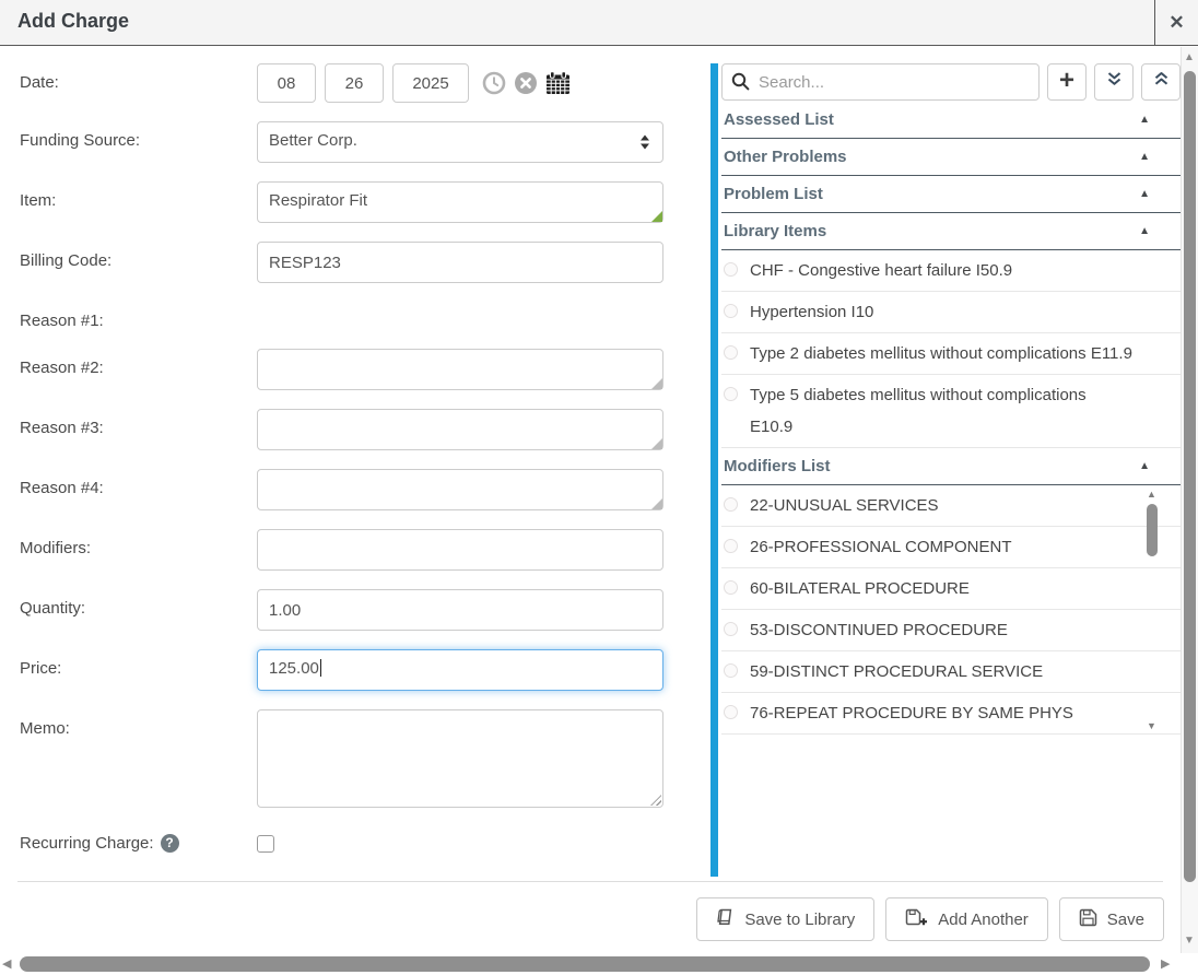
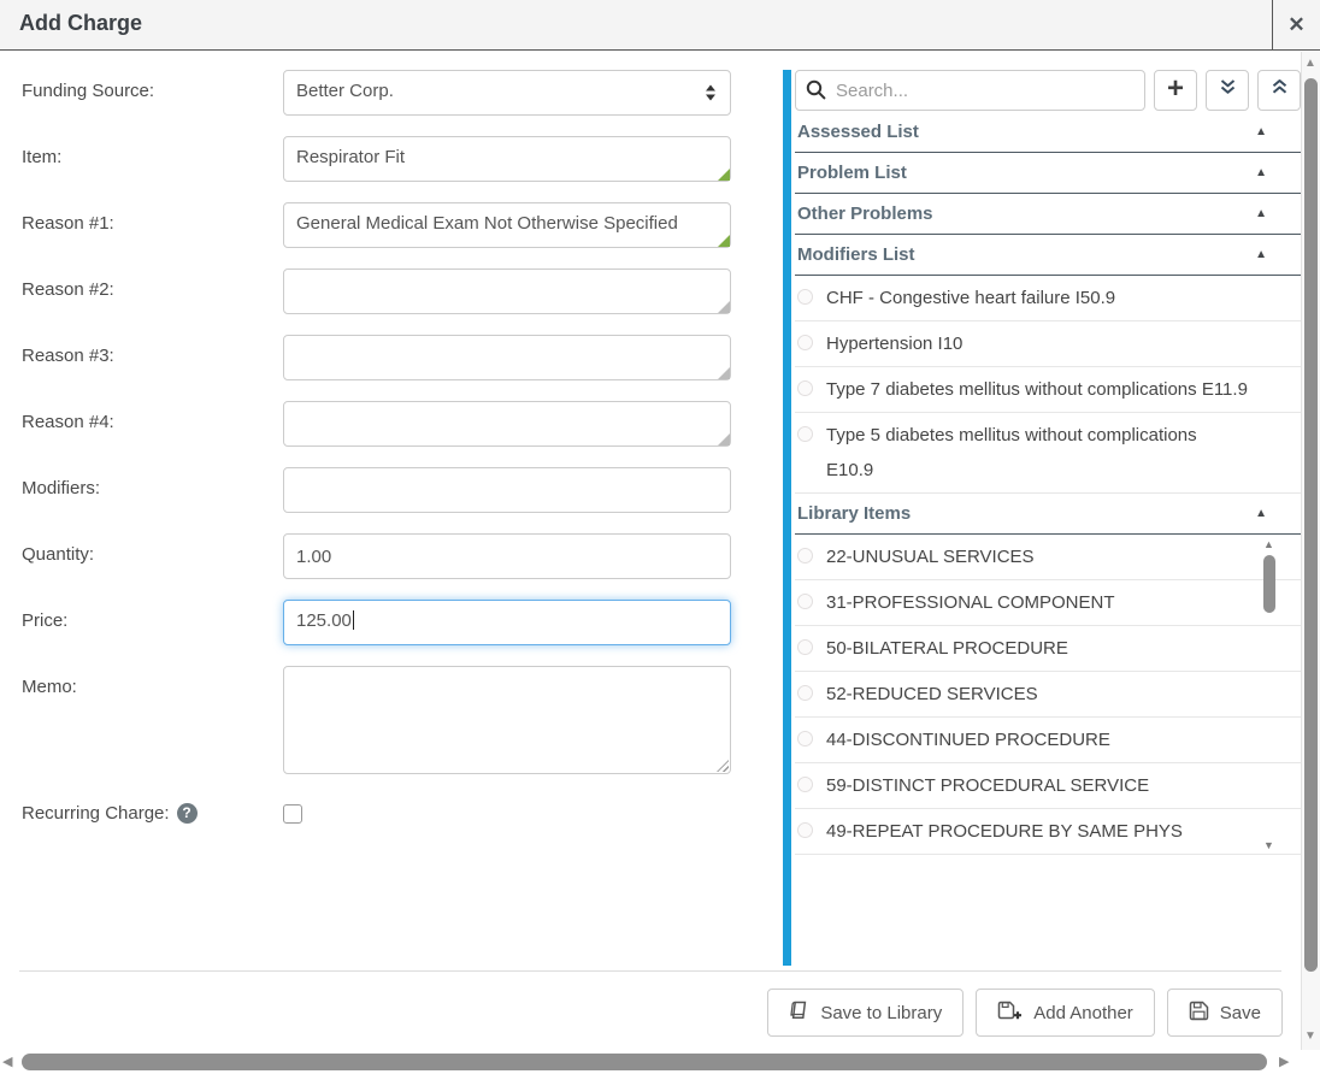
  Add Charge
  ✕
- Date:
- 08
- 26
- 2025
  Funding Source:
  Better Corp.
  Item:
  Respirator Fit
- Billing Code:
- RESP123
  Reason #1:
+ General Medical Exam Not Otherwise Specified
  Reason #2:
  Reason #3:
  Reason #4:
  Modifiers:
  Quantity:
  1.00
  Price:
  125.00
  Memo:
  Recurring Charge:
  ?
  Search...
  +
  Assessed List
  ▲
- Other Problems
+ Problem List
  ▲
- Problem List
+ Other Problems
  ▲
- Library Items
+ Modifiers List
  ▲
  CHF - Congestive heart failure I50.9
  Hypertension I10
- Type 2 diabetes mellitus without complications E11.9
+ Type 7 diabetes mellitus without complications E11.9
  Type 5 diabetes mellitus without complications E10.9
- Modifiers List
+ Library Items
  ▲
  22-UNUSUAL SERVICES
- 26-PROFESSIONAL COMPONENT
+ 31-PROFESSIONAL COMPONENT
- 60-BILATERAL PROCEDURE
+ 50-BILATERAL PROCEDURE
+ 52-REDUCED SERVICES
- 53-DISCONTINUED PROCEDURE
+ 44-DISCONTINUED PROCEDURE
  59-DISTINCT PROCEDURAL SERVICE
- 76-REPEAT PROCEDURE BY SAME PHYS
+ 49-REPEAT PROCEDURE BY SAME PHYS
  ▲
  ▼
  Save to Library
  Add Another
  Save
  ▲
  ▼
  ◀
  ▶
